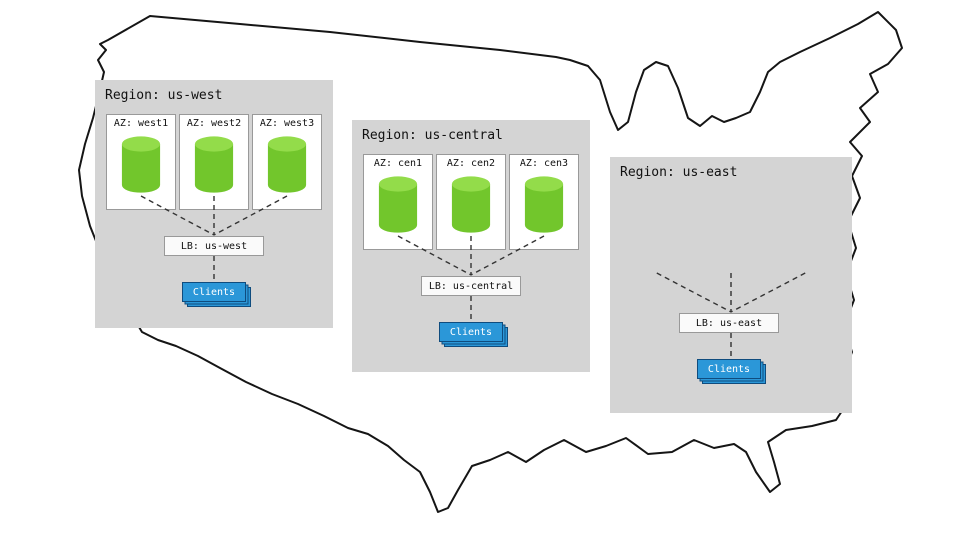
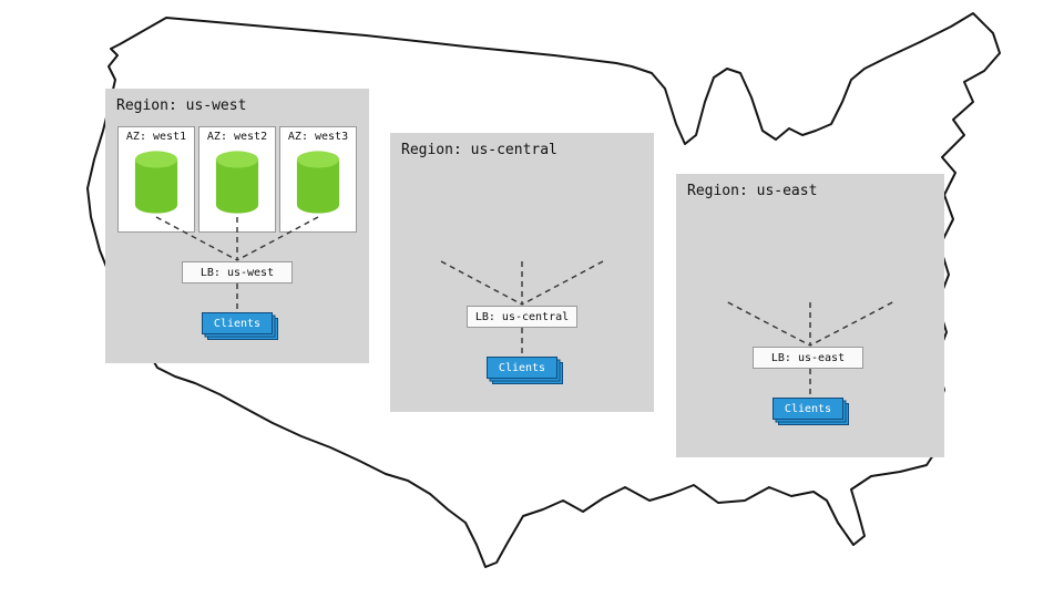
  Region: us-west
  AZ: west1
  AZ: west2
  AZ: west3
  LB: us-west
  Clients
  Region: us-central
- AZ: cen1
- AZ: cen2
- AZ: cen3
  LB: us-central
  Clients
  Region: us-east
  LB: us-east
  Clients
